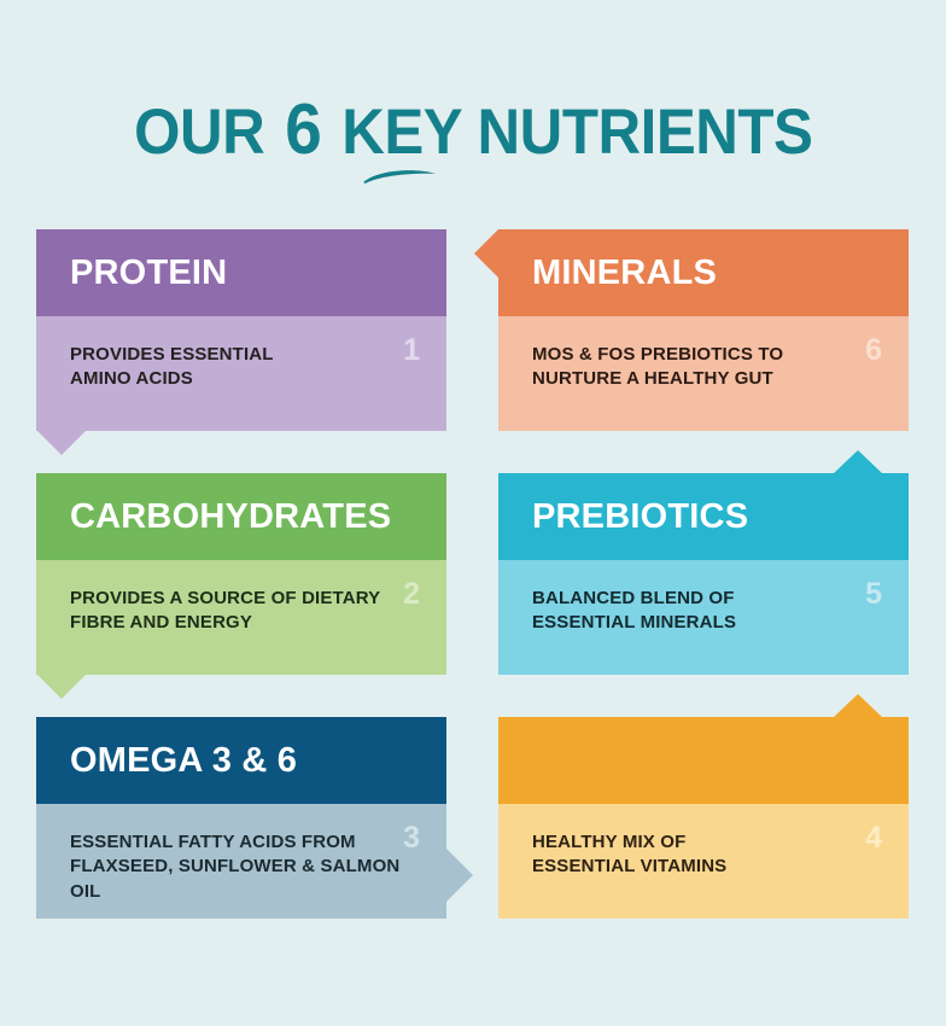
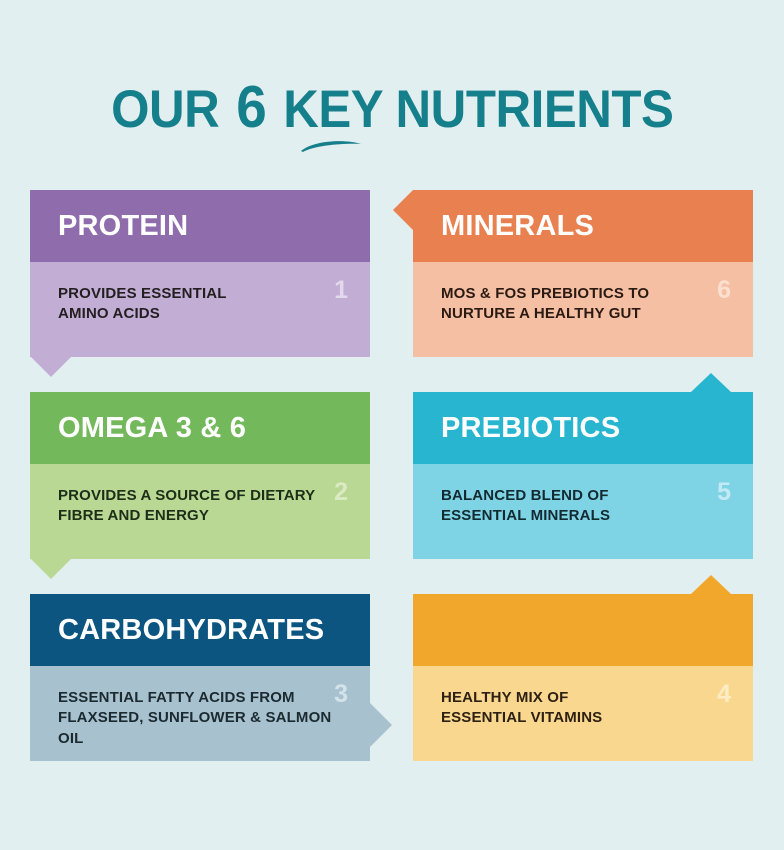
  OUR 6 KEY NUTRIENTS
  PROTEIN
  PROVIDES ESSENTIAL
  AMINO ACIDS
  1
- CARBOHYDRATES
+ OMEGA 3 & 6
  PROVIDES A SOURCE OF DIETARY
  FIBRE AND ENERGY
  2
- OMEGA 3 & 6
+ CARBOHYDRATES
  ESSENTIAL FATTY ACIDS FROM
  FLAXSEED, SUNFLOWER & SALMON OIL
  3
  MINERALS
  MOS & FOS PREBIOTICS TO
  NURTURE A HEALTHY GUT
  6
  PREBIOTICS
  BALANCED BLEND OF
  ESSENTIAL MINERALS
  5
  HEALTHY MIX OF
  ESSENTIAL VITAMINS
  4
